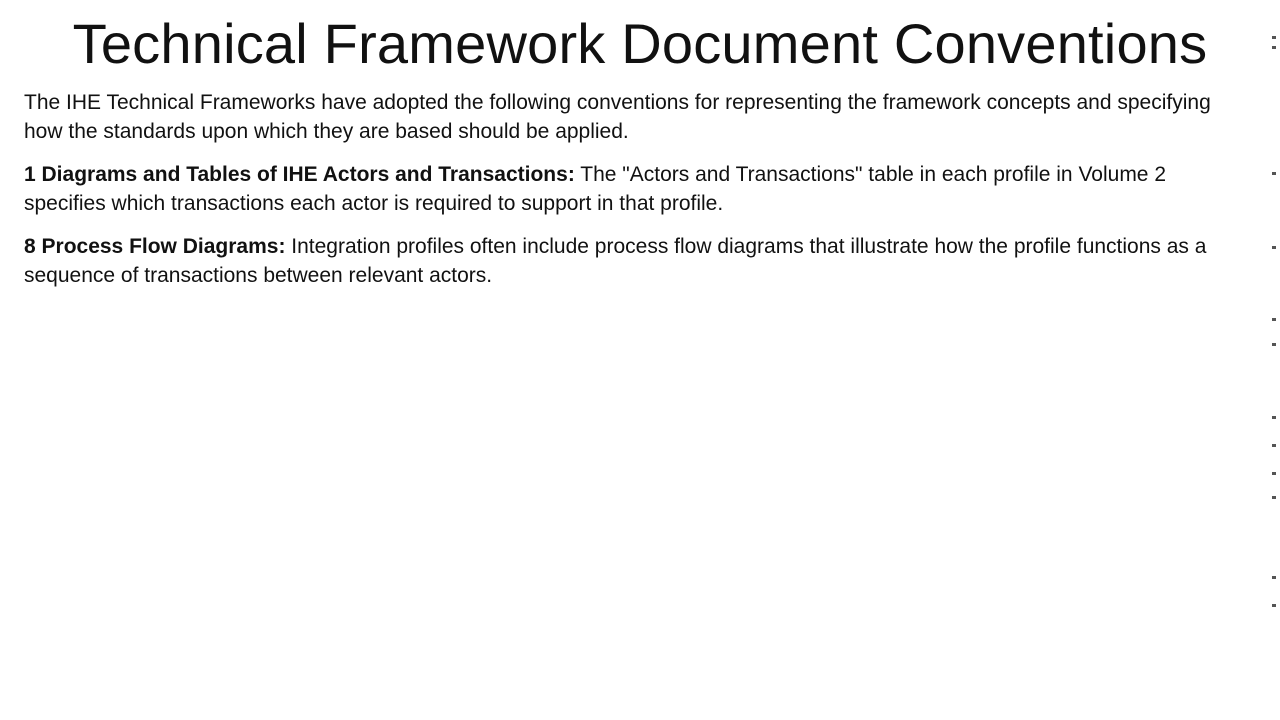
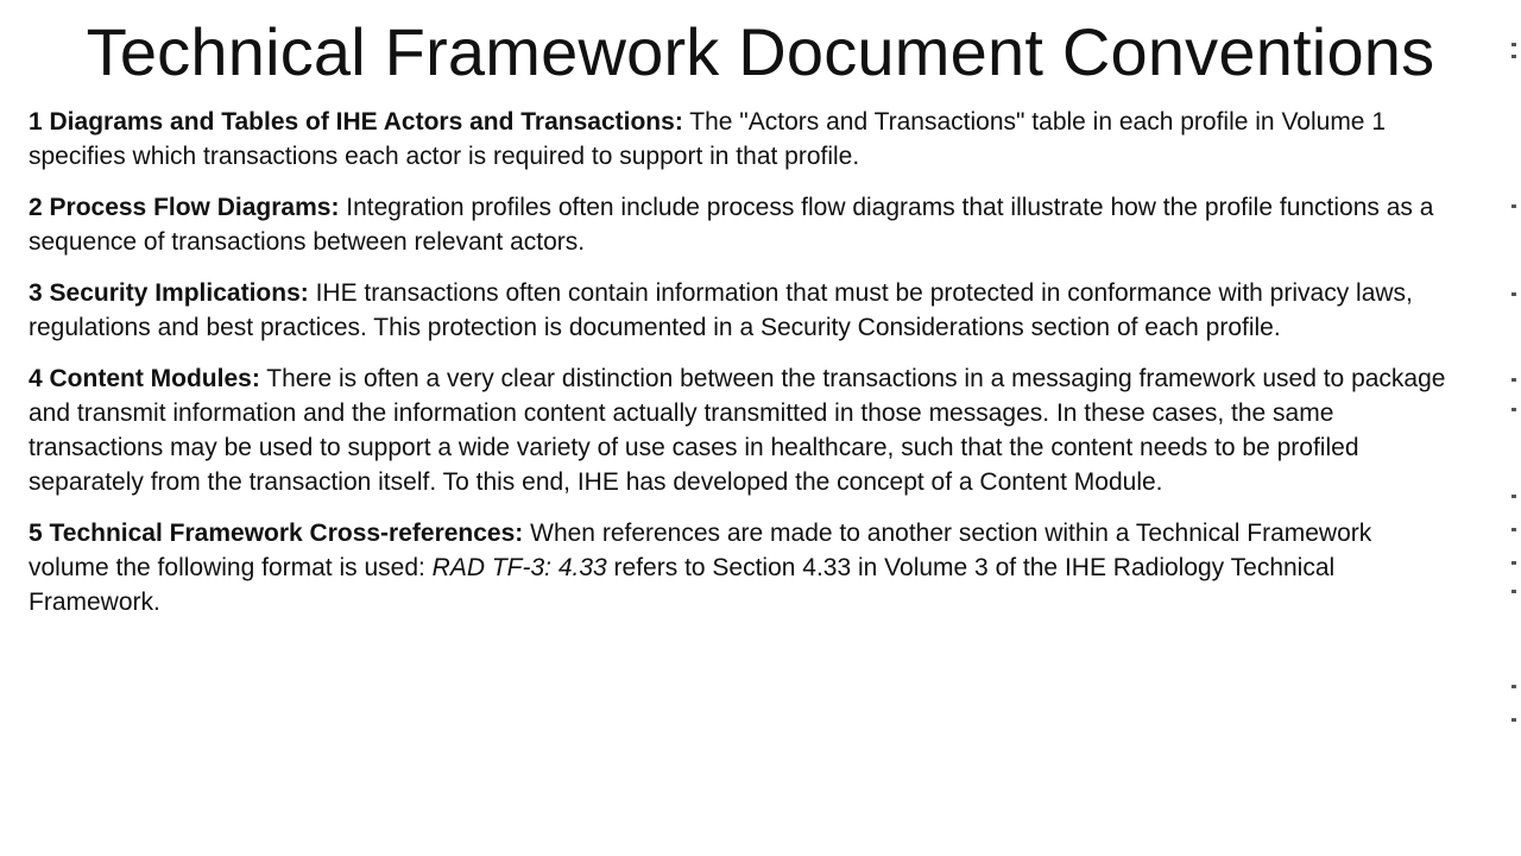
  Technical Framework Document Conventions
- The IHE Technical Frameworks have adopted the following conventions for representing the framework concepts and specifying how the standards upon which they are based should be applied.
- 1 Diagrams and Tables of IHE Actors and Transactions: The "Actors and Transactions" table in each profile in Volume 2 specifies which transactions each actor is required to support in that profile.
+ 1 Diagrams and Tables of IHE Actors and Transactions: The "Actors and Transactions" table in each profile in Volume 1 specifies which transactions each actor is required to support in that profile.
- 8 Process Flow Diagrams: Integration profiles often include process flow diagrams that illustrate how the profile functions as a sequence of transactions between relevant actors.
+ 2 Process Flow Diagrams: Integration profiles often include process flow diagrams that illustrate how the profile functions as a sequence of transactions between relevant actors.
+ 3 Security Implications: IHE transactions often contain information that must be protected in conformance with privacy laws, regulations and best practices. This protection is documented in a Security Considerations section of each profile.
+ 4 Content Modules: There is often a very clear distinction between the transactions in a messaging framework used to package and transmit information and the information content actually transmitted in those messages. In these cases, the same transactions may be used to support a wide variety of use cases in healthcare, such that the content needs to be profiled separately from the transaction itself. To this end, IHE has developed the concept of a Content Module.
+ 5 Technical Framework Cross-references: When references are made to another section within a Technical Framework volume the following format is used: RAD TF-3: 4.33 refers to Section 4.33 in Volume 3 of the IHE Radiology Technical Framework.
